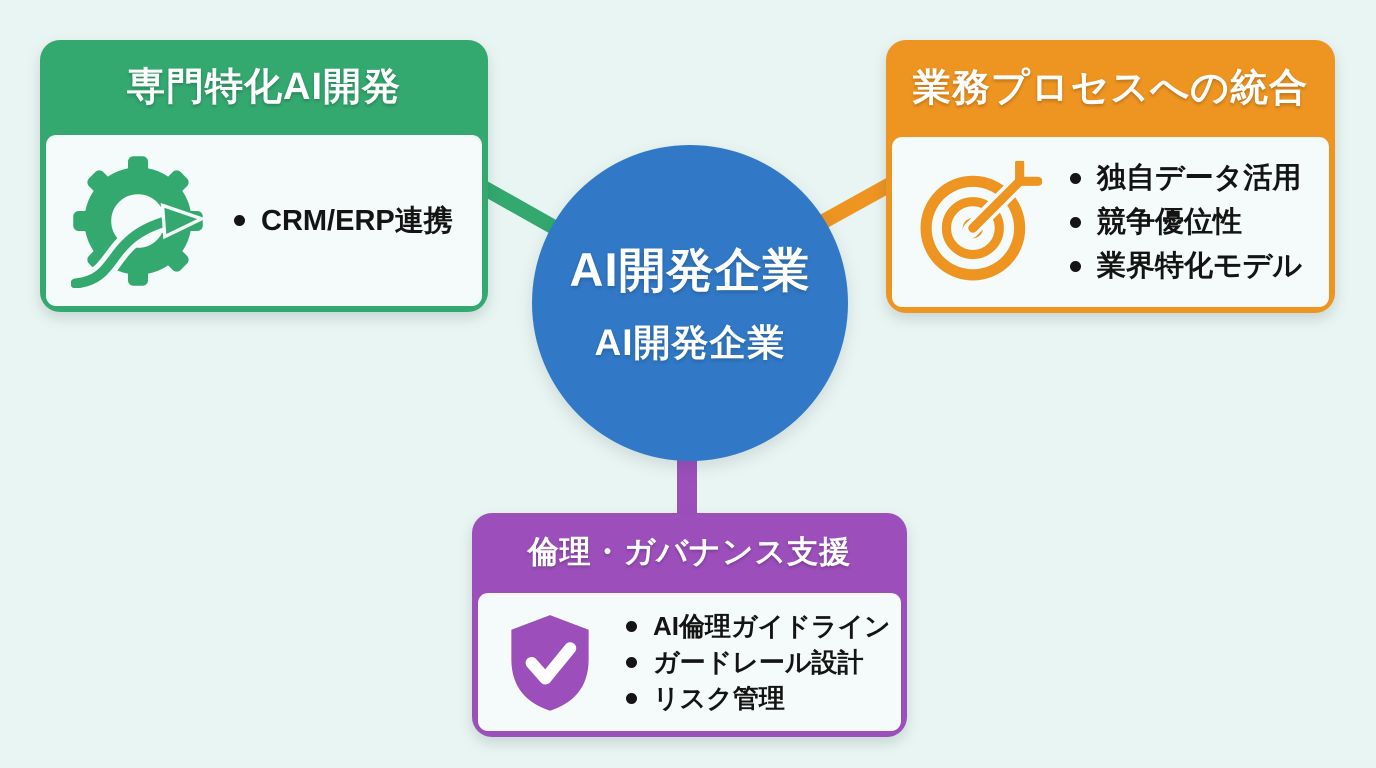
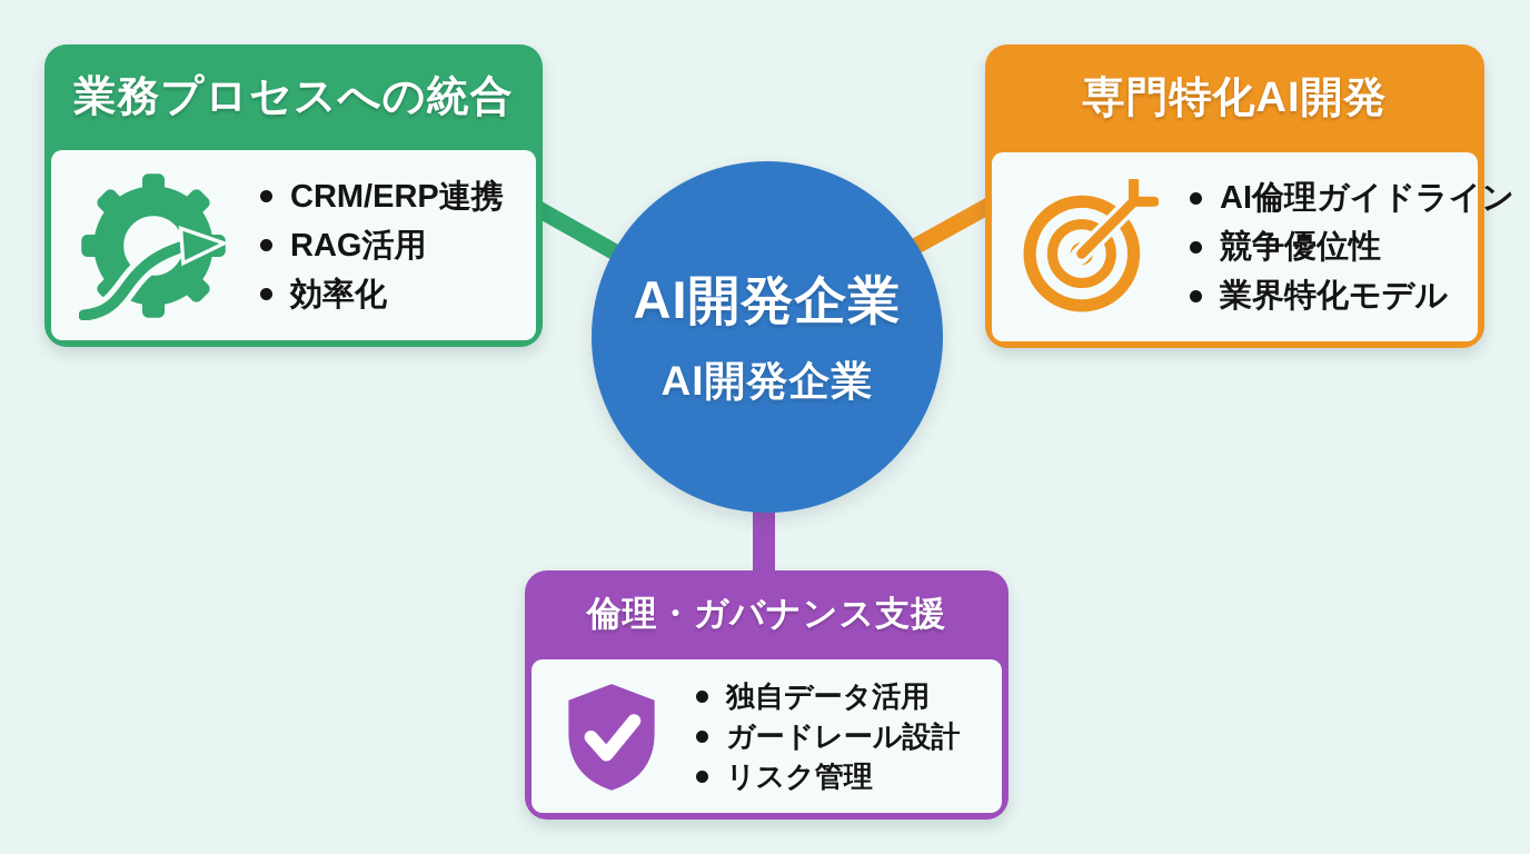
- 専門特化AI開発
+ 業務プロセスへの統合
  CRM/ERP連携
+ RAG活用
+ 効率化
- 業務プロセスへの統合
+ 専門特化AI開発
- 独自データ活用
+ AI倫理ガイドライン
  競争優位性
  業界特化モデル
  倫理・ガバナンス支援
- AI倫理ガイドライン
+ 独自データ活用
  ガードレール設計
  リスク管理
  AI開発企業
  AI開発企業
